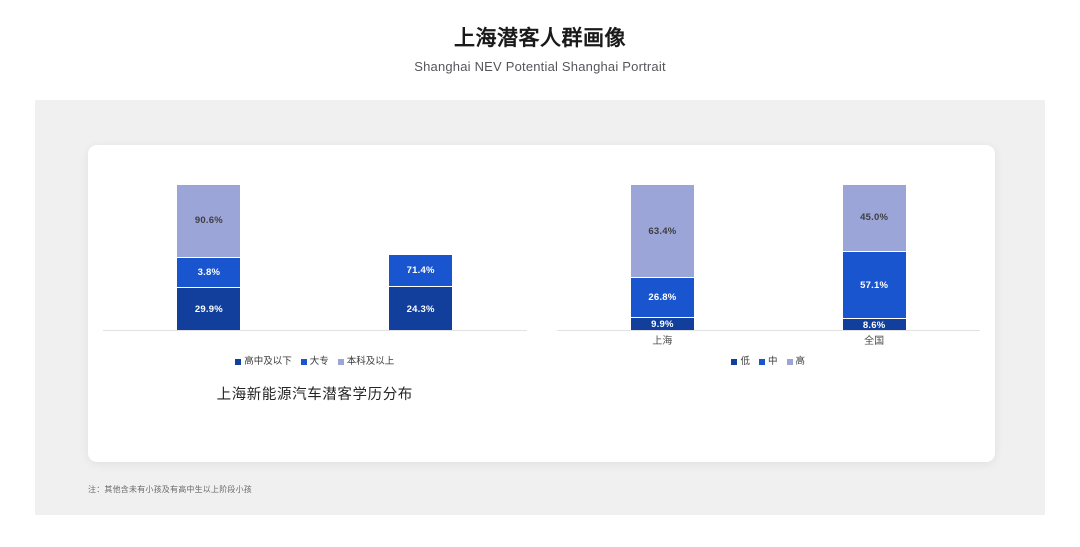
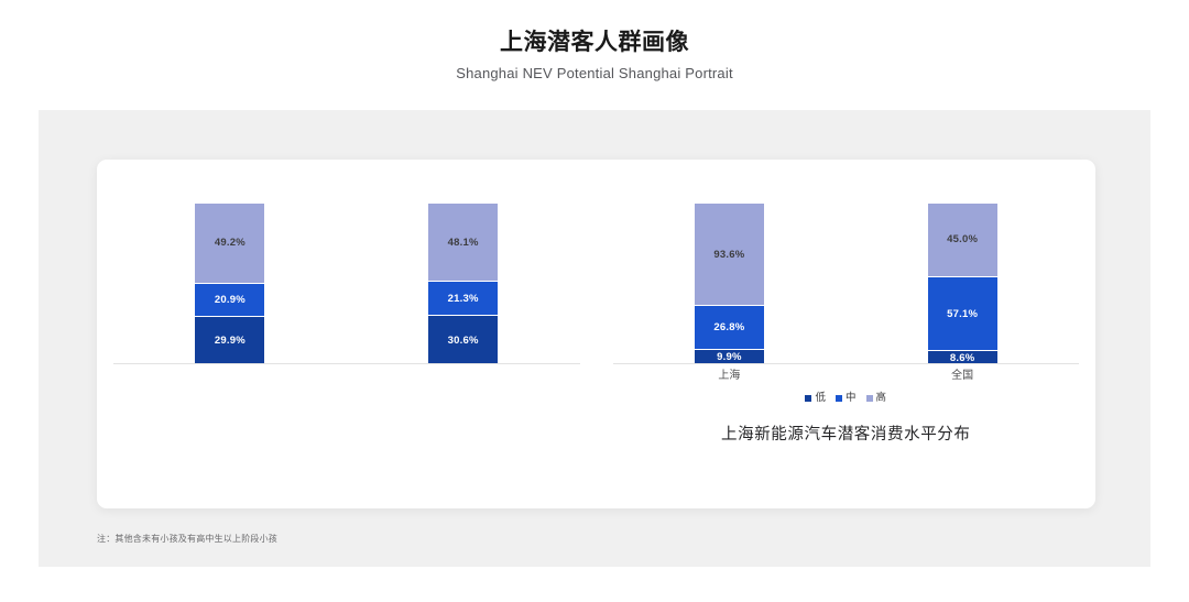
  上海潜客人群画像
  Shanghai NEV Potential Shanghai Portrait
- 90.6%
+ 49.2%
- 3.8%
+ 20.9%
  29.9%
+ 48.1%
- 71.4%
+ 21.3%
- 24.3%
+ 30.6%
- 高中及以下
- 大专
- 本科及以上
- 上海新能源汽车潜客学历分布
- 63.4%
+ 93.6%
  26.8%
  9.9%
  45.0%
  57.1%
  8.6%
  上海
  全国
  低
  中
  高
+ 上海新能源汽车潜客消费水平分布
  注：其他含未有小孩及有高中生以上阶段小孩
